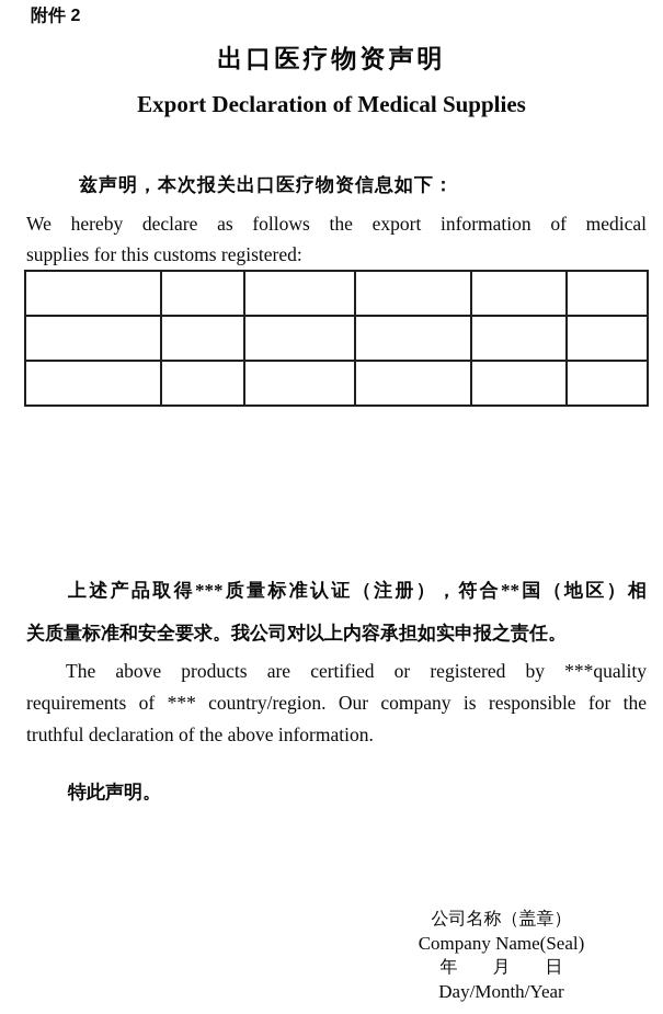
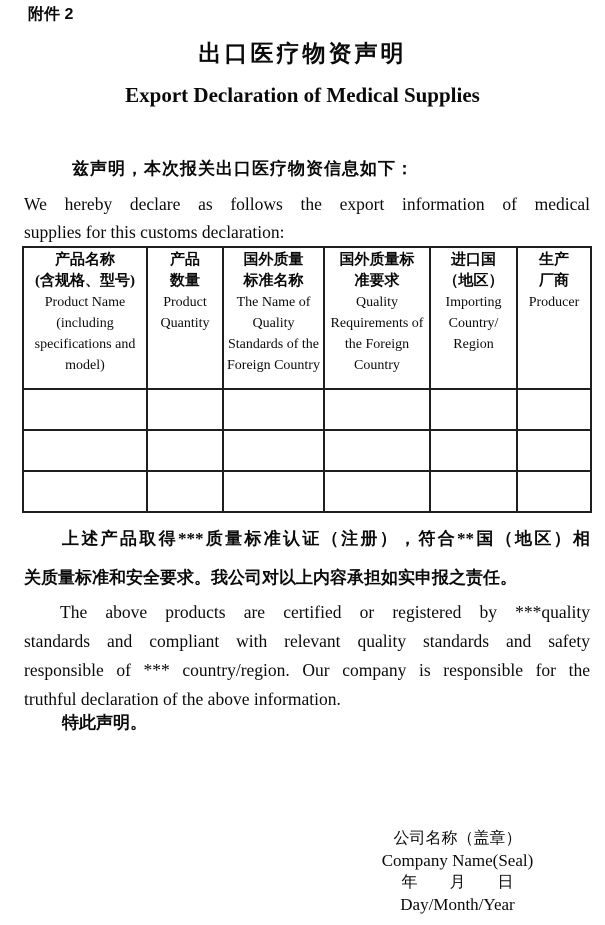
  附件 2
  出口医疗物资声明
  Export Declaration of Medical Supplies
  兹声明，本次报关出口医疗物资信息如下：
  We hereby declare as follows the export information of medical
- supplies for this customs registered:
+ supplies for this customs declaration:
+ 产品名称 (含规格、型号) Product Name (including specifications and model)	产品 数量 Product Quantity	国外质量 标准名称 The Name of Quality Standards of the Foreign Country	国外质量标 准要求 Quality Requirements of the Foreign Country	进口国 （地区） Importing Country/ Region	生产 厂商 Producer
  上述产品取得***质量标准认证（注册），符合**国（地区）相
  关质量标准和安全要求。我公司对以上内容承担如实申报之责任。
  The above products are certified or registered by ***quality
+ standards and compliant with relevant quality standards and safety
- requirements of *** country/region. Our company is responsible for the
+ responsible of *** country/region. Our company is responsible for the
  truthful declaration of the above information.
  特此声明。
  公司名称（盖章）
  Company Name(Seal)
  年 月 日
  Day/Month/Year
